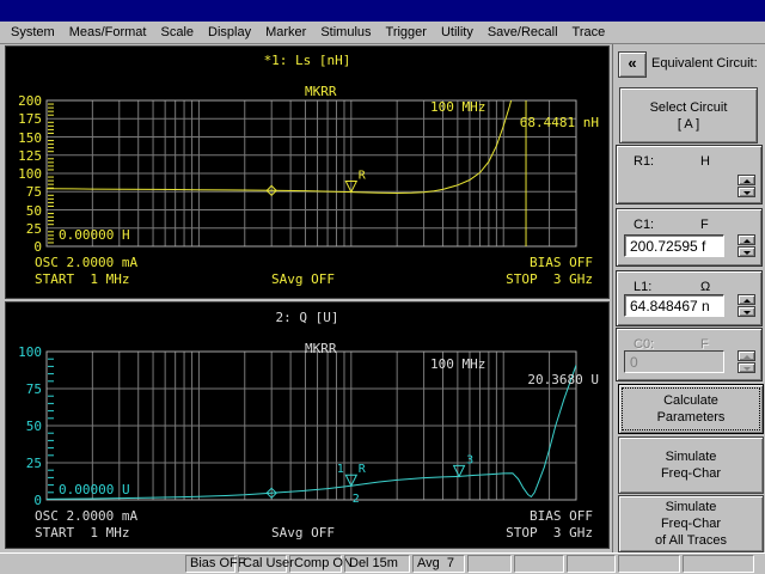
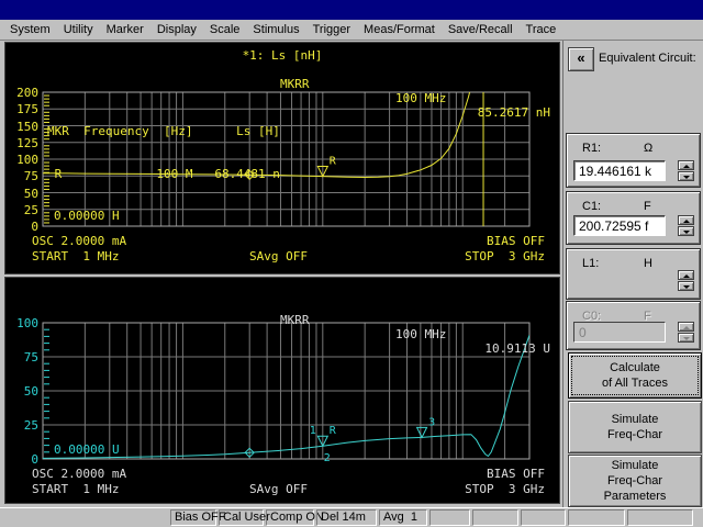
  System
- Meas/Format
+ Utility
- Scale
+ Marker
  Display
- Marker
+ Scale
  Stimulus
  Trigger
- Utility
+ Meas/Format
  Save/Recall
  Trace
  R
  *1: Ls [nH]
  MKRR
  100 MHz
- 68.4481 nH
+ 85.2617 nH
+ MKR Frequency [Hz] Ls [H]
+ R 100 M 68.4481 n
  0.00000 H
  OSC 2.0000 mA
  START 1 MHz
  SAvg OFF
  BIAS OFF
  STOP 3 GHz
  200
  175
  150
  125
  100
  75
  50
  25
  0
  R
  1
  2
  3
- 2: Q [U]
  MKRR
  100 MHz
- 20.3680 U
+ 10.9113 U
  0.00000 U
  OSC 2.0000 mA
  START 1 MHz
  SAvg OFF
  BIAS OFF
  STOP 3 GHz
  100
  75
  50
  25
  0
  «
  Equivalent Circuit:
- Select Circuit
- [ A ]
  R1:
- H
+ Ω
+ 19.446161 k
  C1:
  F
  200.72595 f
  L1:
- Ω
+ H
- 64.848467 n
  C0:
  F
  0
  Calculate
- Parameters
+ of All Traces
  Simulate
  Freq-Char
  Simulate
  Freq-Char
- of All Traces
+ Parameters
  Bias OF
  Cal User
  Comp O
- Del 15m
+ Del 14m
- Avg 7
+ Avg 1
